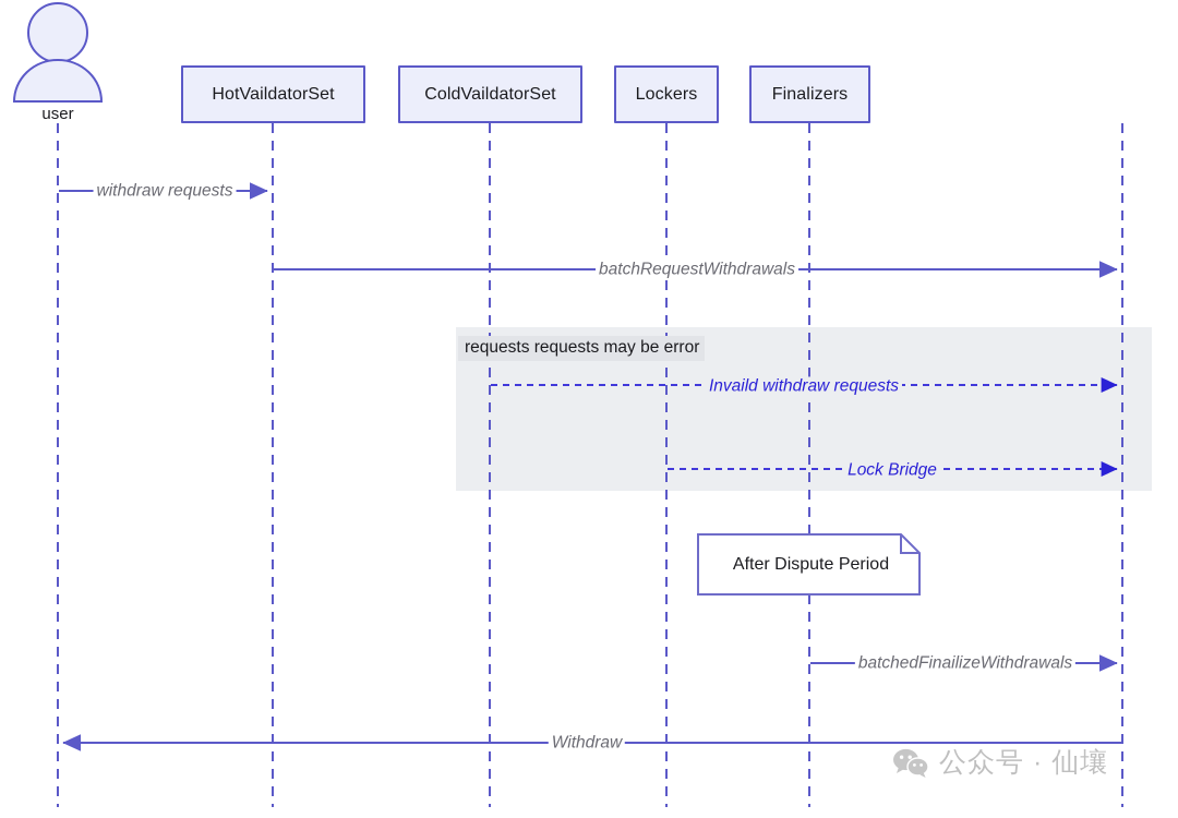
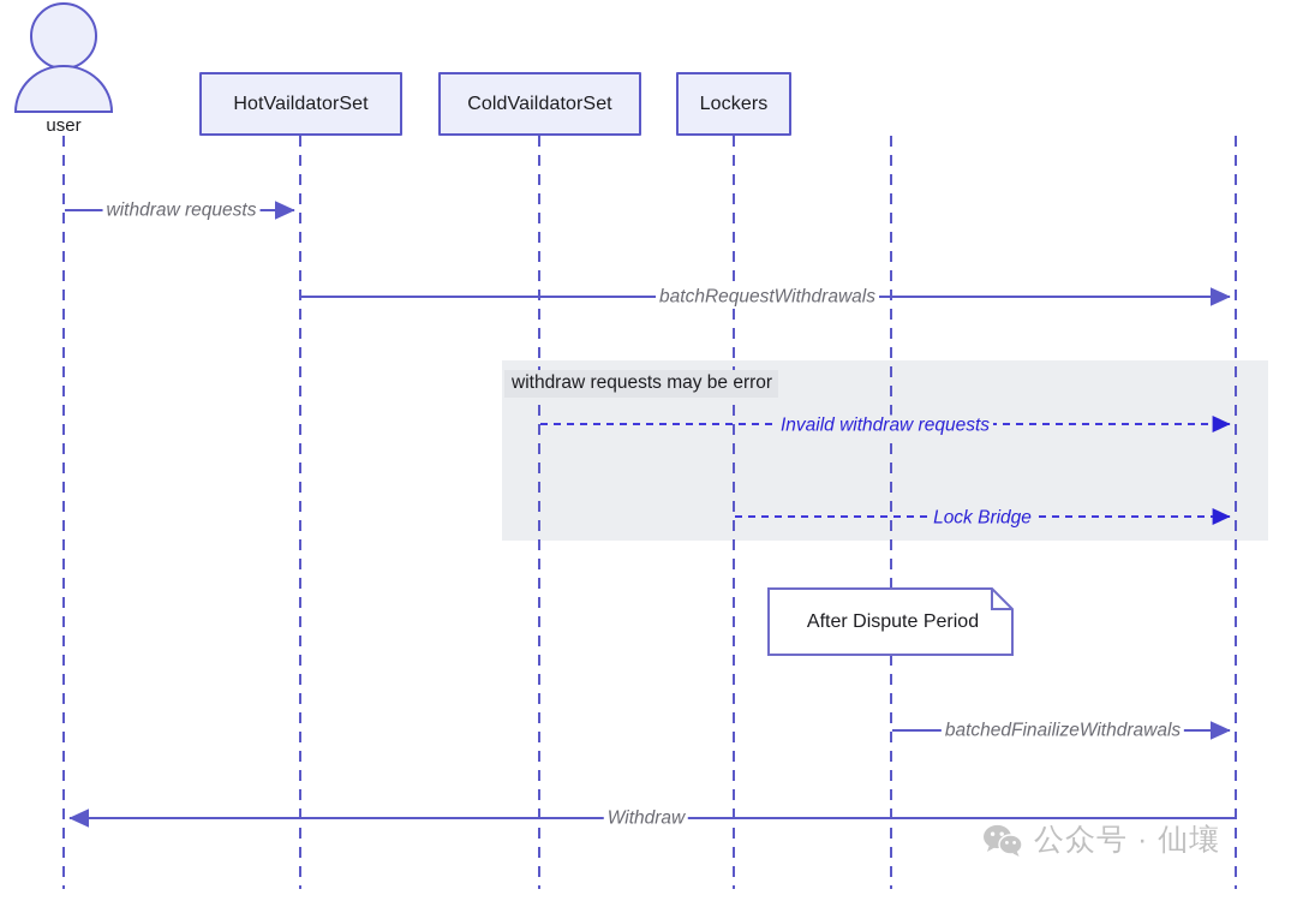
  HotVaildatorSet
  ColdVaildatorSet
  Lockers
- Finalizers
  user
- requests requests may be error
+ withdraw requests may be error
  withdraw requests
  batchRequestWithdrawals
  Invaild withdraw requests
  Lock Bridge
  batchedFinailizeWithdrawals
  Withdraw
  After Dispute Period
  公众号 · 仙壤
